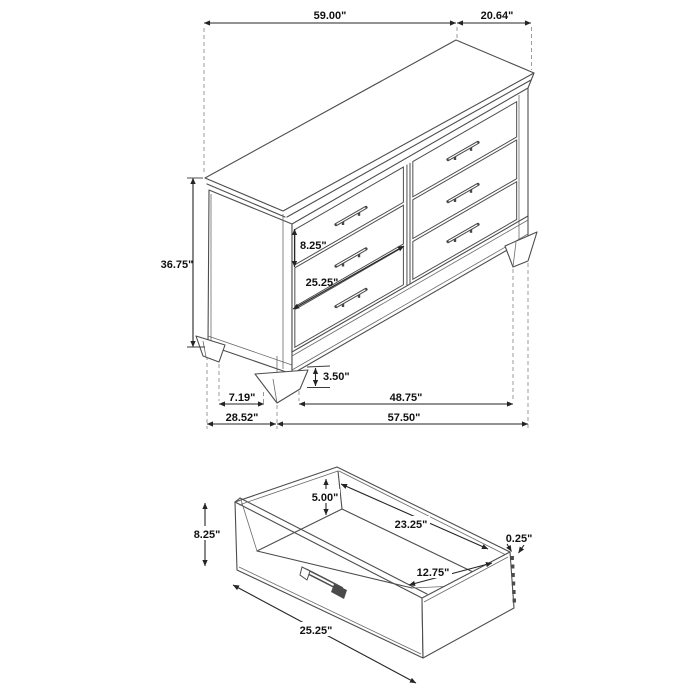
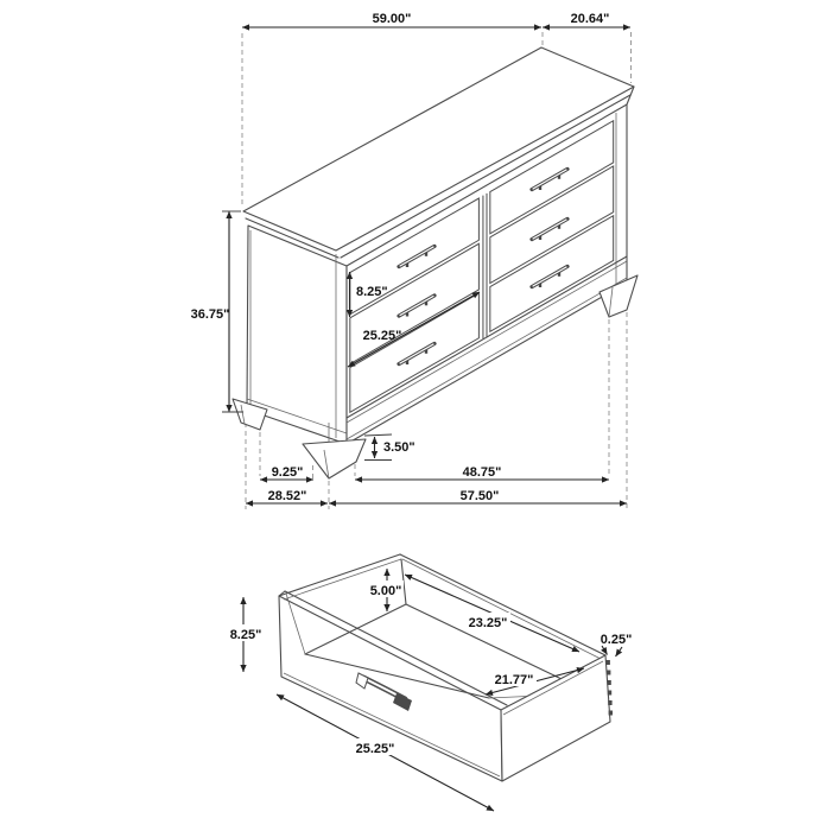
  59.00"
  20.64"
  36.75"
  8.25"
  25.25"
  3.50"
- 7.19"
+ 9.25"
  48.75"
  28.52"
  57.50"
  8.25"
  5.00"
  23.25"
  0.25"
- 12.75"
+ 21.77"
  25.25"
